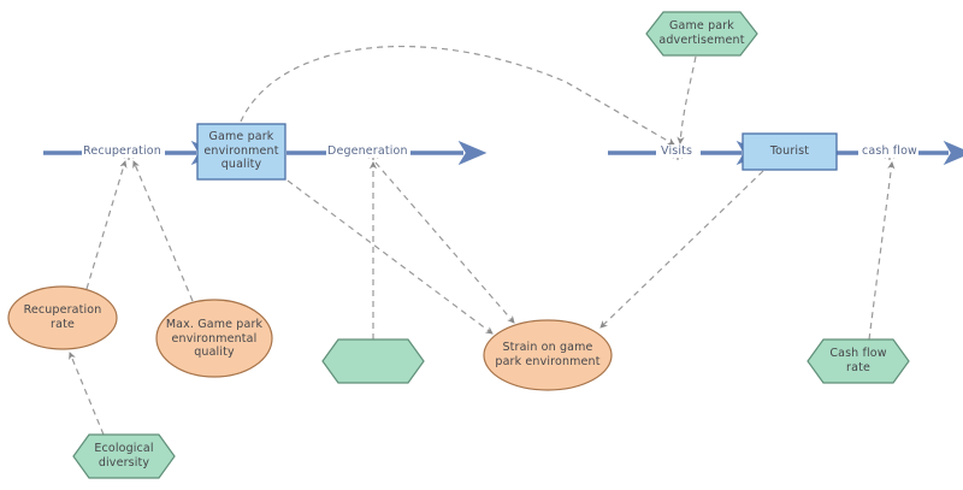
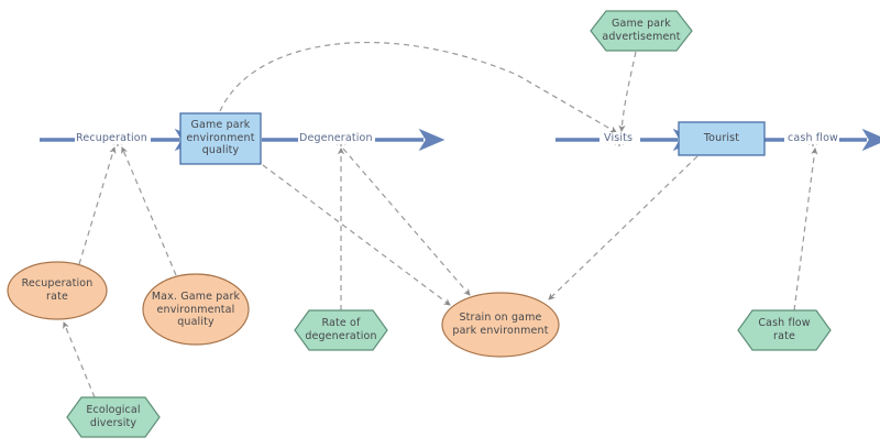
  Game park
  environment
  quality
  Tourist
  Recuperation
  rate
  Max. Game park
  environmental
  quality
  Strain on game
  park environment
  Game park
  advertisement
  Ecological
  diversity
+ Rate of
+ degeneration
  Cash flow
  rate
  Recuperation
  Degeneration
  Visits
  cash flow
